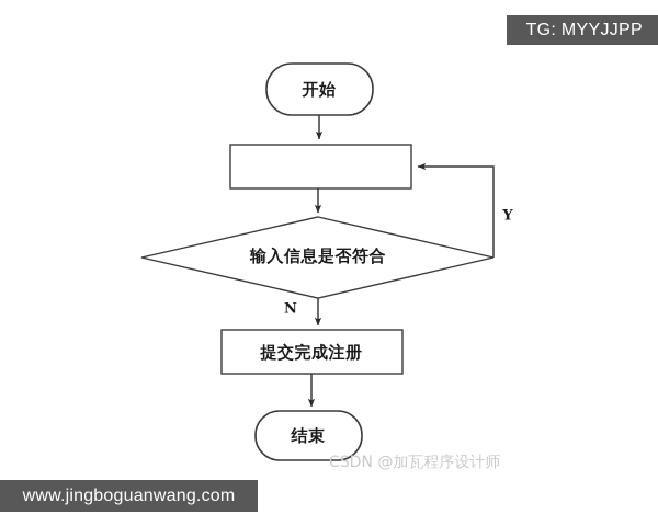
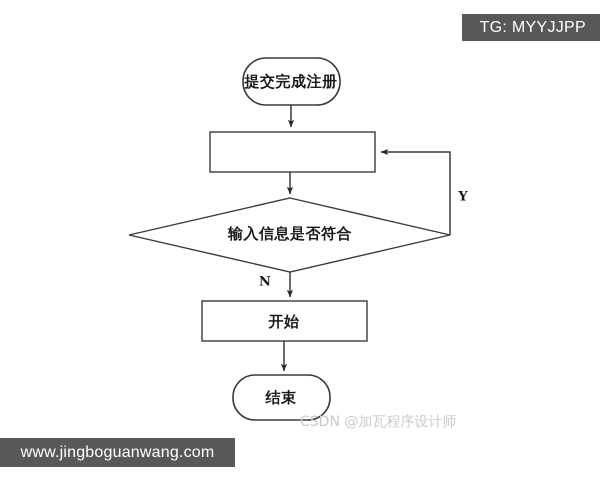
- 开始
+ 提交完成注册
  输入信息是否符合
- 提交完成注册
+ 开始
  结束
  Y
  N
  TG: MYYJJPP
  www.jingboguanwang.com
  CSDN @加瓦程序设计师
